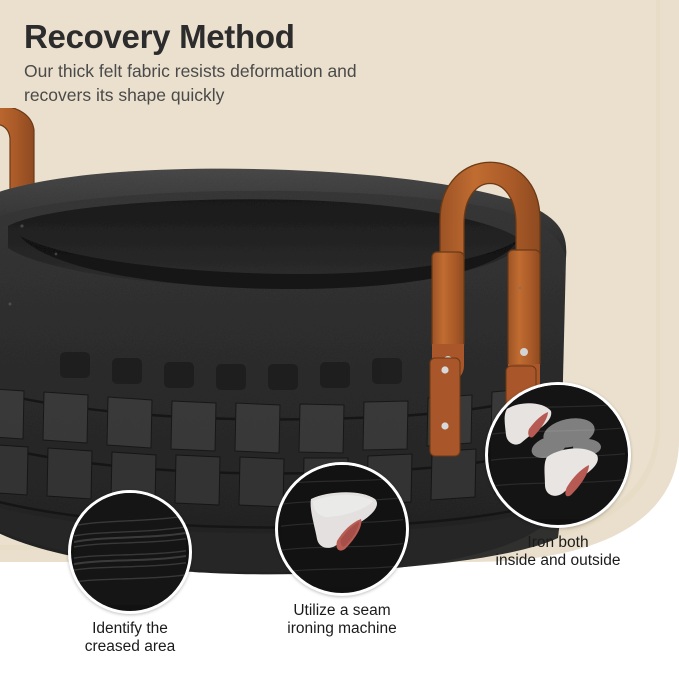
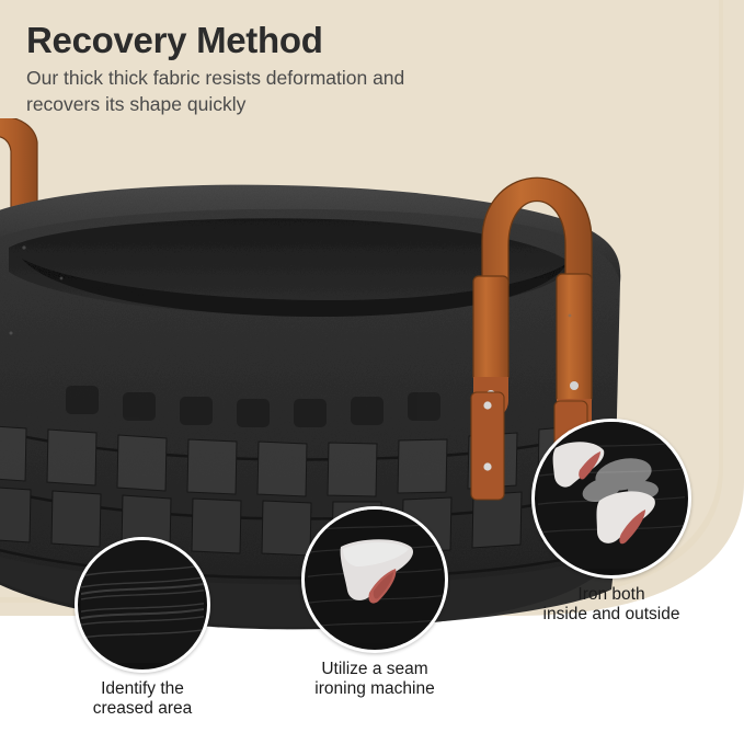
  Recovery Method
- Our thick felt fabric resists deformation and recovers its shape quickly
+ Our thick thick fabric resists deformation and recovers its shape quickly
  Identify the
  creased area
  Utilize a seam
  ironing machine
  Iron both
  inside and outside
